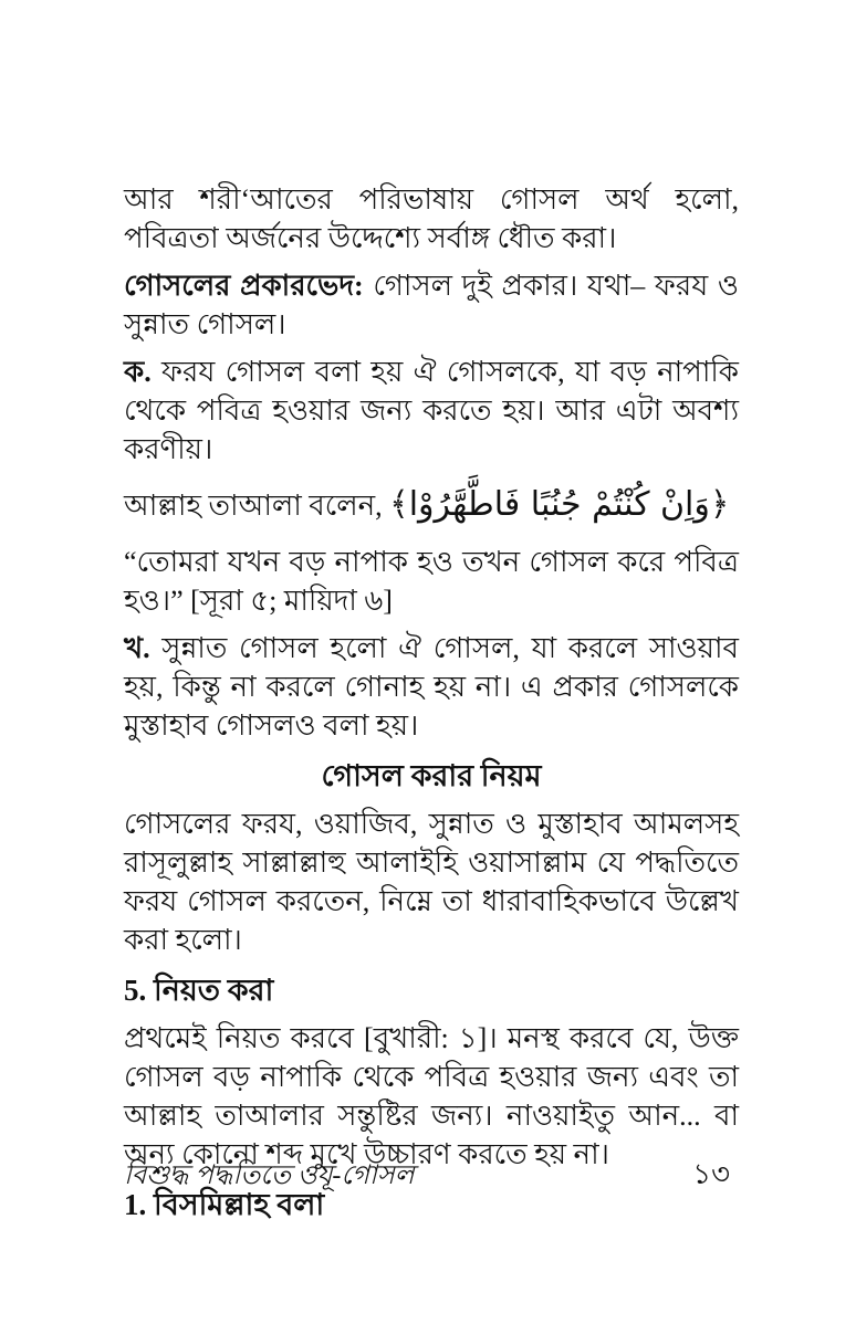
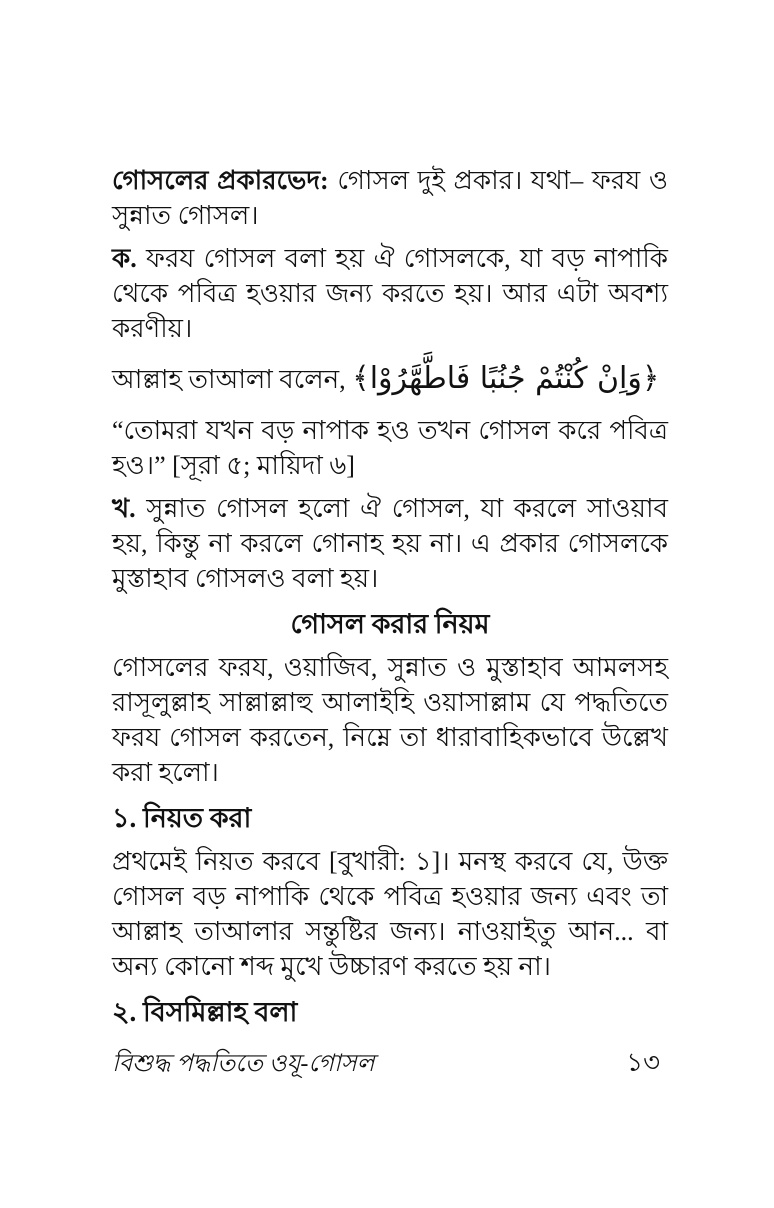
- আর শরী‘আতের পরিভাষায় গোসল অর্থ হলো, পবিত্রতা অর্জনের উদ্দেশ্যে সর্বাঙ্গ ধৌত করা।
  গোসলের প্রকারভেদ: গোসল দুই প্রকার। যথা– ফরয ও সুন্নাত গোসল।
  ক. ফরয গোসল বলা হয় ঐ গোসলকে, যা বড় নাপাকি থেকে পবিত্র হওয়ার জন্য করতে হয়। আর এটা অবশ্য করণীয়।
  আল্লাহ তাআলা বলেন, ﴿وَاِنْ كُنْتُمْ جُنُبًا فَاطَّهَّرُوْا﴾
  “তোমরা যখন বড় নাপাক হও তখন গোসল করে পবিত্র হও।” [সূরা ৫; মায়িদা ৬]
  খ. সুন্নাত গোসল হলো ঐ গোসল, যা করলে সাওয়াব হয়, কিন্তু না করলে গোনাহ হয় না। এ প্রকার গোসলকে মুস্তাহাব গোসলও বলা হয়।
  গোসল করার নিয়ম
  গোসলের ফরয, ওয়াজিব, সুন্নাত ও মুস্তাহাব আমলসহ রাসূলুল্লাহ সাল্লাল্লাহু আলাইহি ওয়াসাল্লাম যে পদ্ধতিতে ফরয গোসল করতেন, নিম্নে তা ধারাবাহিকভাবে উল্লেখ করা হলো।
- 5. নিয়ত করা
+ ১. নিয়ত করা
  প্রথমেই নিয়ত করবে [বুখারী: ১]। মনস্থ করবে যে, উক্ত গোসল বড় নাপাকি থেকে পবিত্র হওয়ার জন্য এবং তা আল্লাহ তাআলার সন্তুষ্টির জন্য। নাওয়াইতু আন... বা অন্য কোনো শব্দ মুখে উচ্চারণ করতে হয় না।
- 1. বিসমিল্লাহ বলা
+ ২. বিসমিল্লাহ বলা
  বিশুদ্ধ পদ্ধতিতে ওযূ-গোসল
  ১৩
